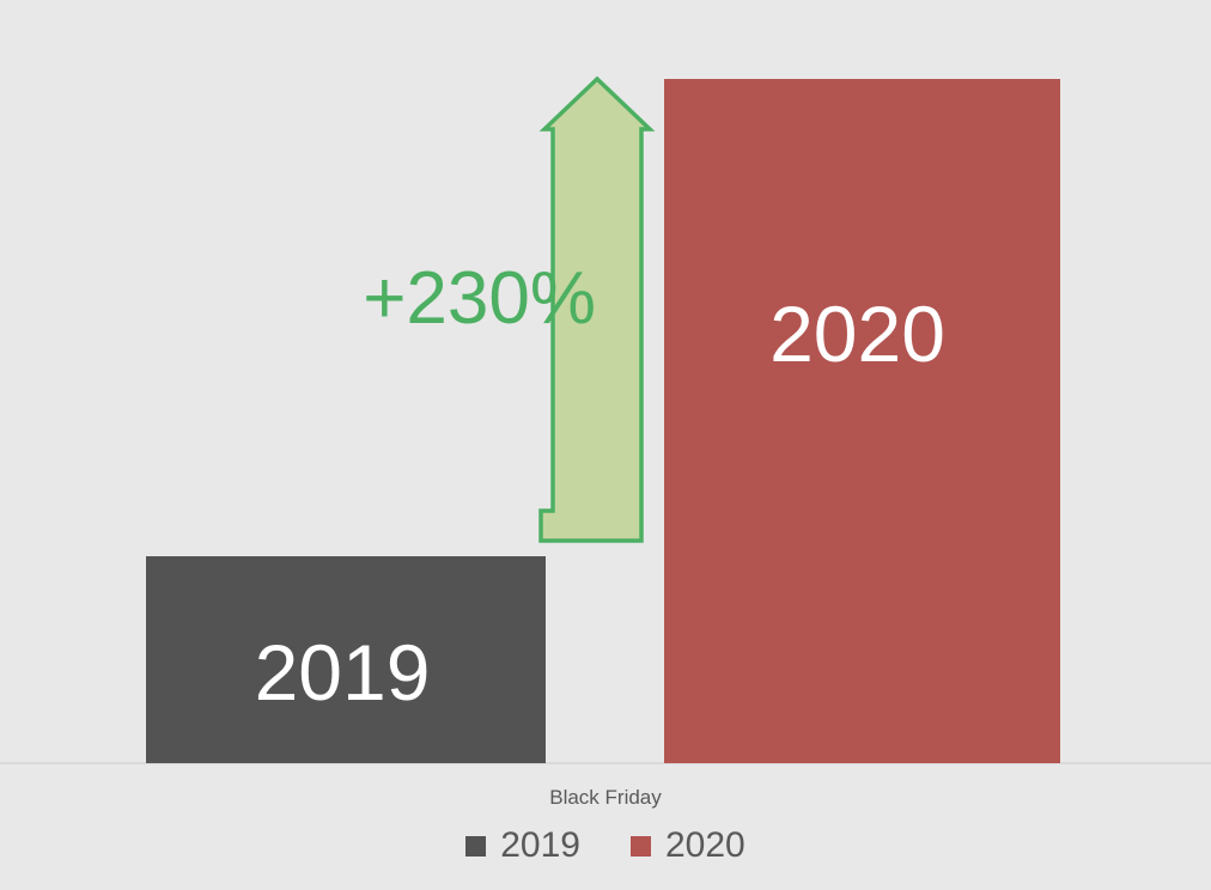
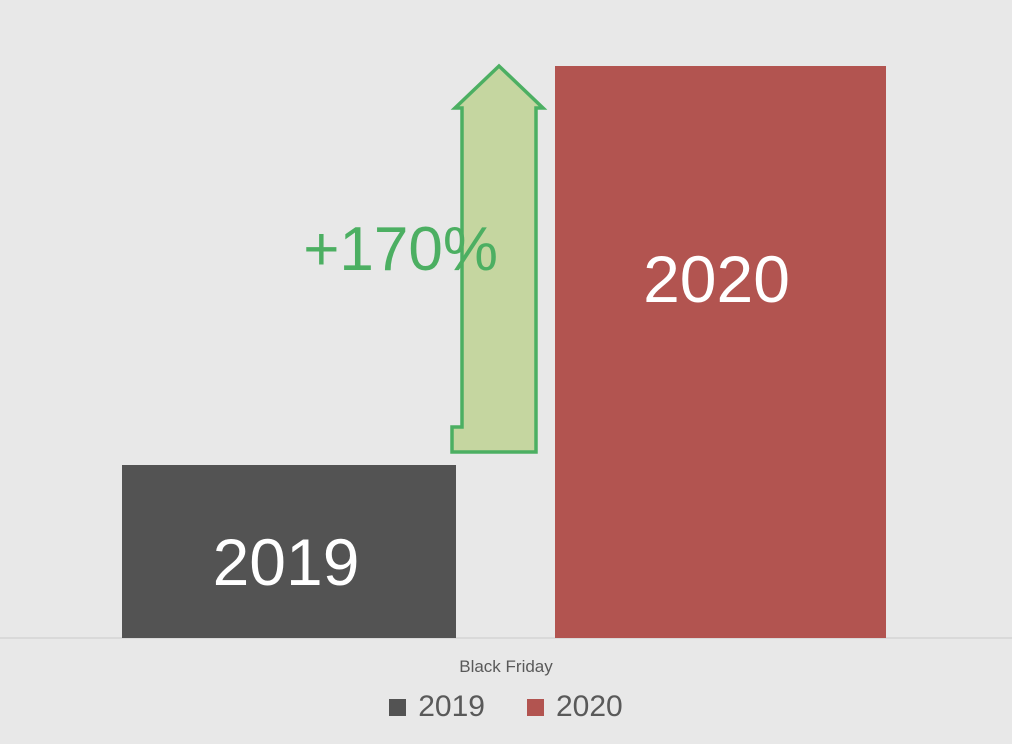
  2019
  2020
- +230%
+ +170%
  Black Friday
  2019
  2020
